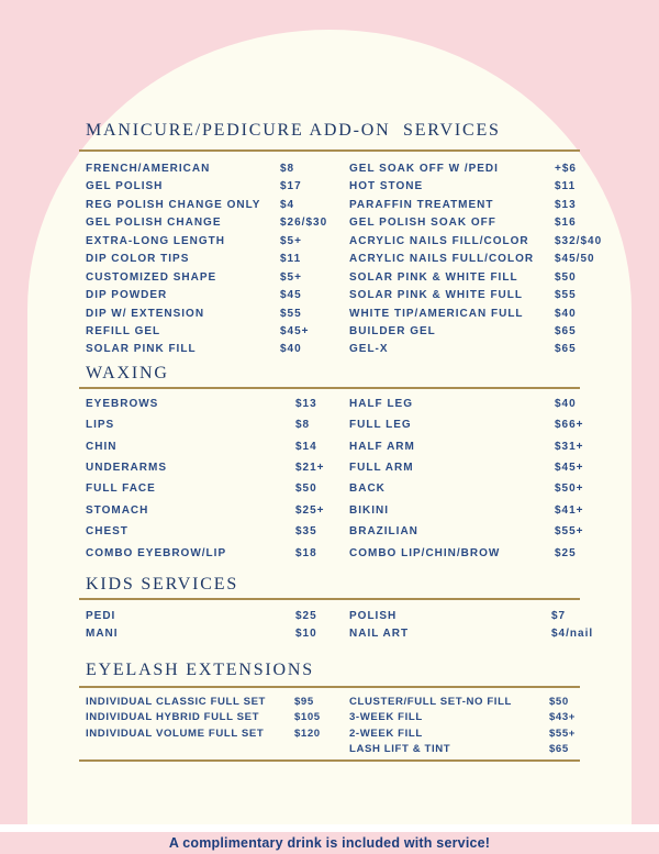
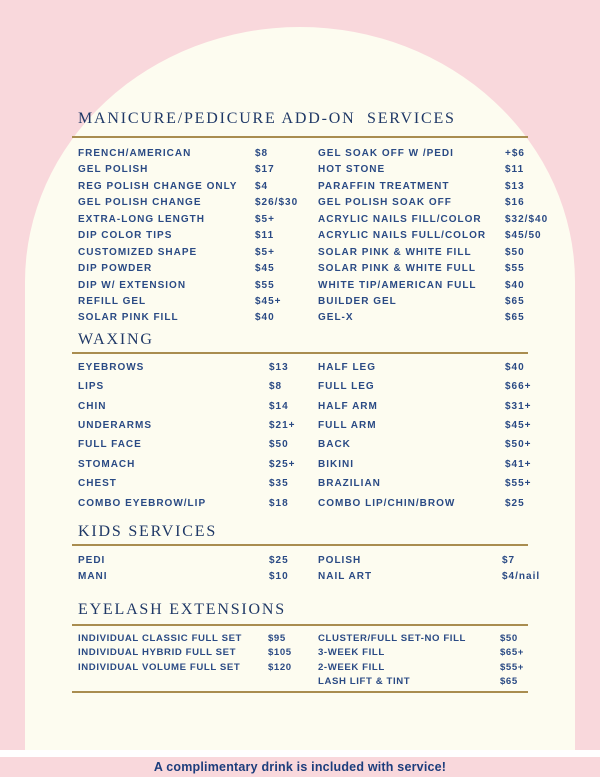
  MANICURE/PEDICURE ADD-ON SERVICES
  FRENCH/AMERICAN
  $8
  GEL SOAK OFF W /PEDI
  +$6
  GEL POLISH
  $17
  HOT STONE
  $11
  REG POLISH CHANGE ONLY
  $4
  PARAFFIN TREATMENT
  $13
  GEL POLISH CHANGE
  $26/$30
  GEL POLISH SOAK OFF
  $16
  EXTRA-LONG LENGTH
  $5+
  ACRYLIC NAILS FILL/COLOR
  $32/$40
  DIP COLOR TIPS
  $11
  ACRYLIC NAILS FULL/COLOR
  $45/50
  CUSTOMIZED SHAPE
  $5+
  SOLAR PINK & WHITE FILL
  $50
  DIP POWDER
  $45
  SOLAR PINK & WHITE FULL
  $55
  DIP W/ EXTENSION
  $55
  WHITE TIP/AMERICAN FULL
  $40
  REFILL GEL
  $45+
  BUILDER GEL
  $65
  SOLAR PINK FILL
  $40
  GEL-X
  $65
  WAXING
  EYEBROWS
  $13
  HALF LEG
  $40
  LIPS
  $8
  FULL LEG
  $66+
  CHIN
  $14
  HALF ARM
  $31+
  UNDERARMS
  $21+
  FULL ARM
  $45+
  FULL FACE
  $50
  BACK
  $50+
  STOMACH
  $25+
  BIKINI
  $41+
  CHEST
  $35
  BRAZILIAN
  $55+
  COMBO EYEBROW/LIP
  $18
  COMBO LIP/CHIN/BROW
  $25
  KIDS SERVICES
  PEDI
  $25
  POLISH
  $7
  MANI
  $10
  NAIL ART
  $4/nail
  EYELASH EXTENSIONS
  INDIVIDUAL CLASSIC FULL SET
  $95
  CLUSTER/FULL SET-NO FILL
  $50
  INDIVIDUAL HYBRID FULL SET
  $105
  3-WEEK FILL
- $43+
+ $65+
  INDIVIDUAL VOLUME FULL SET
  $120
  2-WEEK FILL
  $55+
  LASH LIFT & TINT
  $65
  A complimentary drink is included with service!
